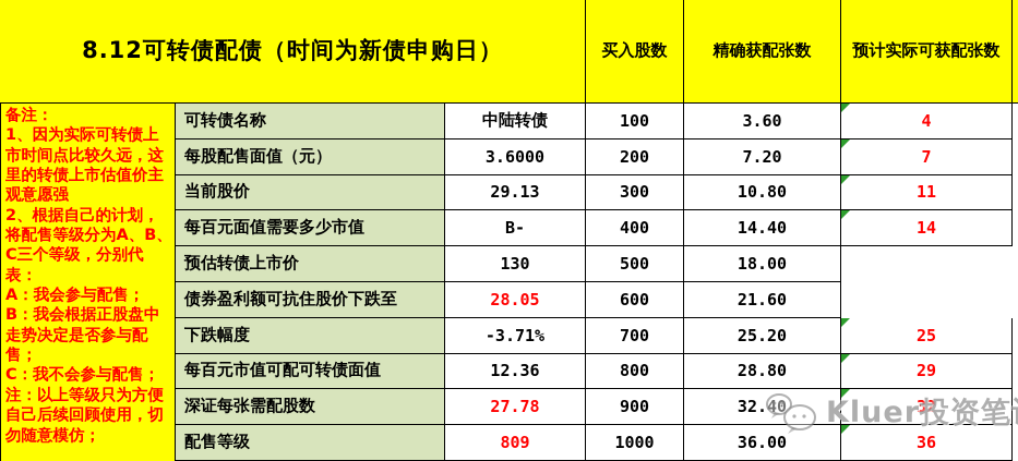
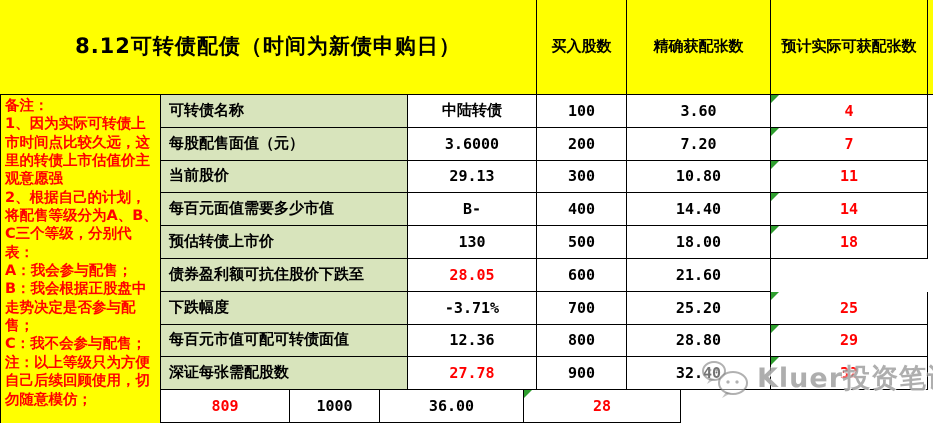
  8.12可转债配债（时间为新债申购日）
  买入股数
  精确获配张数
  预计实际可获配张数
  备注：
  1、因为实际可转债上市时间点比较久远，这里的转债上市估值价主观意愿强
  2、根据自己的计划，将配售等级分为A、B、C三个等级，分别代表：
  A：我会参与配售；
  B：我会根据正股盘中走势决定是否参与配售；
  C：我不会参与配售；
  注：以上等级只为方便自己后续回顾使用，切勿随意模仿；
  可转债名称
  中陆转债
  100
  3.60
  4
  每股配售面值（元）
  3.6000
  200
  7.20
  7
  当前股价
  29.13
  300
  10.80
  11
  每百元面值需要多少市值
  B-
  400
  14.40
  14
  预估转债上市价
  130
  500
  18.00
+ 18
  债券盈利额可抗住股价下跌至
  28.05
  600
  21.60
  下跌幅度
  -3.71%
  700
  25.20
  25
  每百元市值可配可转债面值
  12.36
  800
  28.80
  29
  深证每张需配股数
  27.78
  900
  32.40
  32
- 配售等级
  809
  1000
  36.00
- 36
+ 28
  Kluer投资笔
